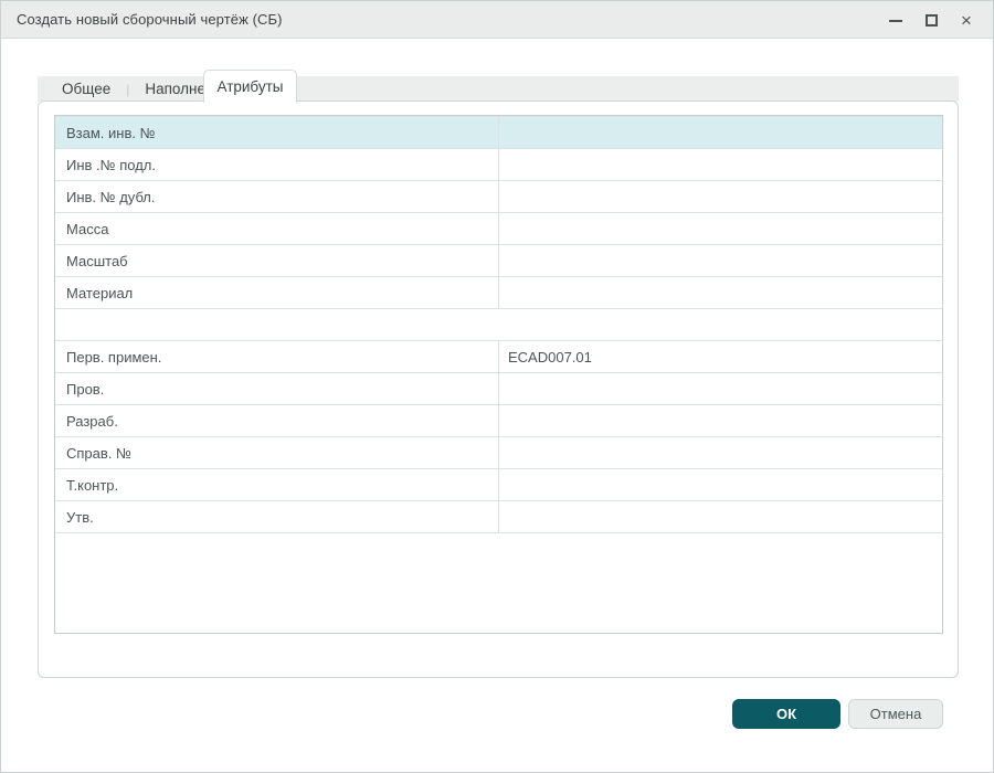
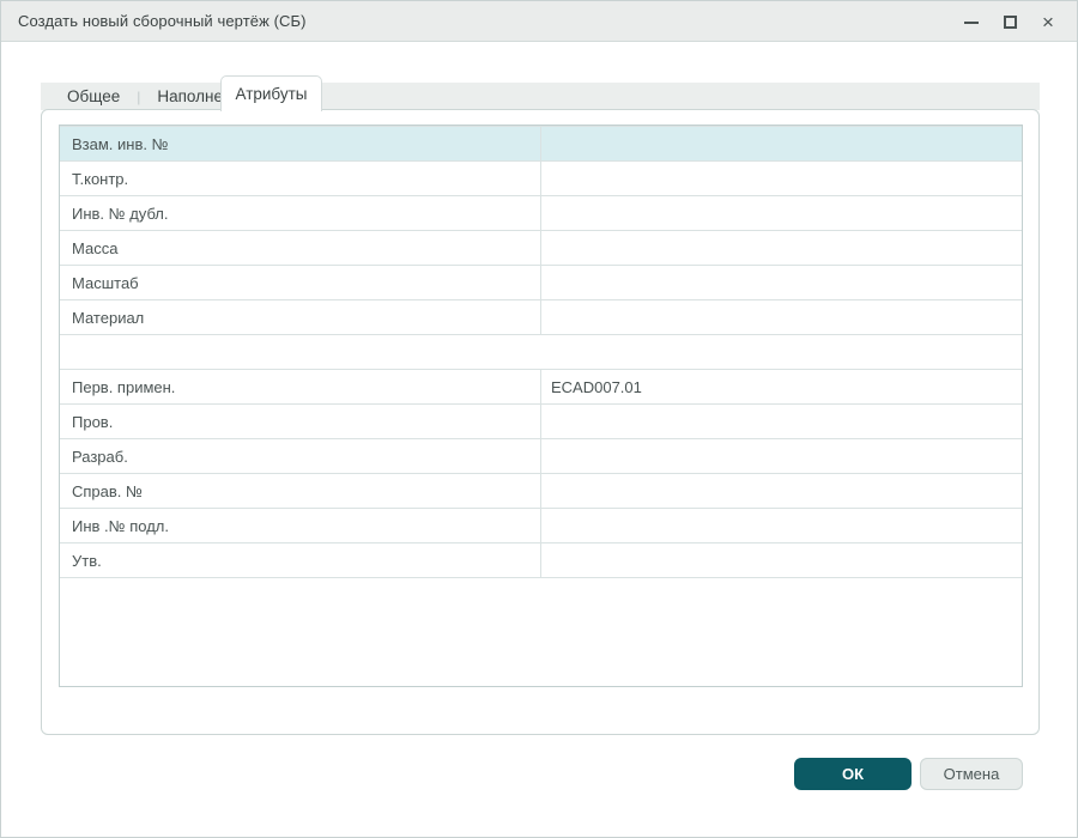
  Создать новый сборочный чертёж (СБ)
  ×
  Общее
  |
  Наполне
  Атрибуты
  Взам. инв. №
- Инв .№ подл.
+ Т.контр.
  Инв. № дубл.
  Масса
  Масштаб
  Материал
  Перв. примен.
  ECAD007.01
  Пров.
  Разраб.
  Справ. №
- Т.контр.
+ Инв .№ подл.
  Утв.
  ОК
  Отмена
